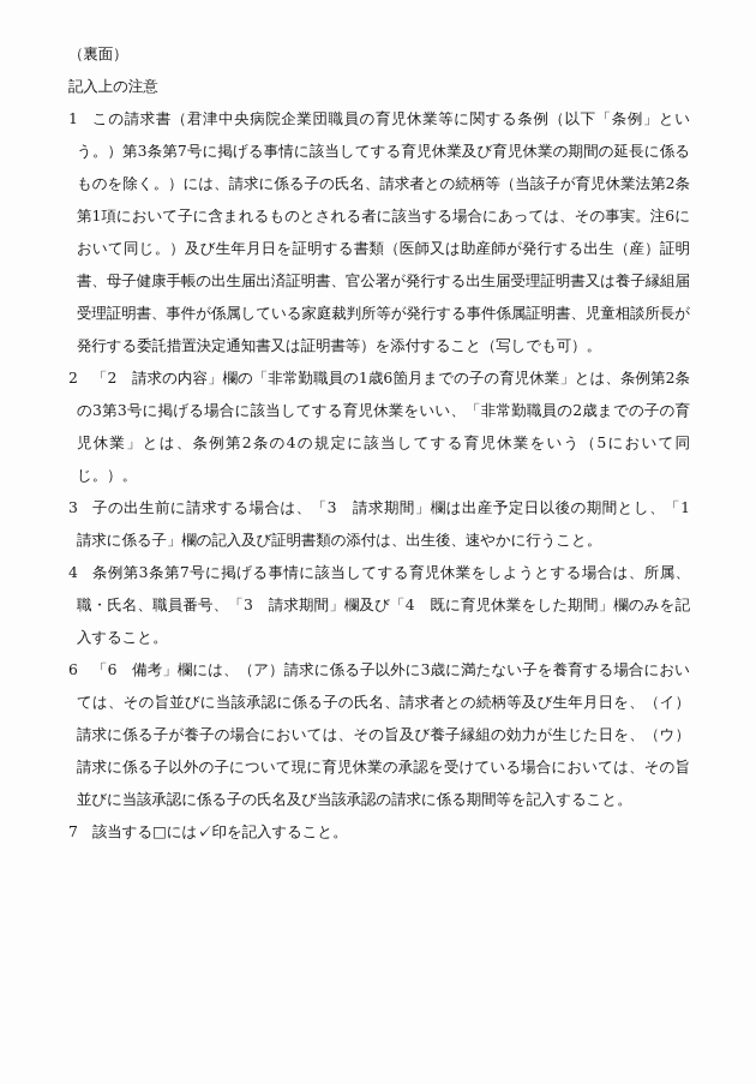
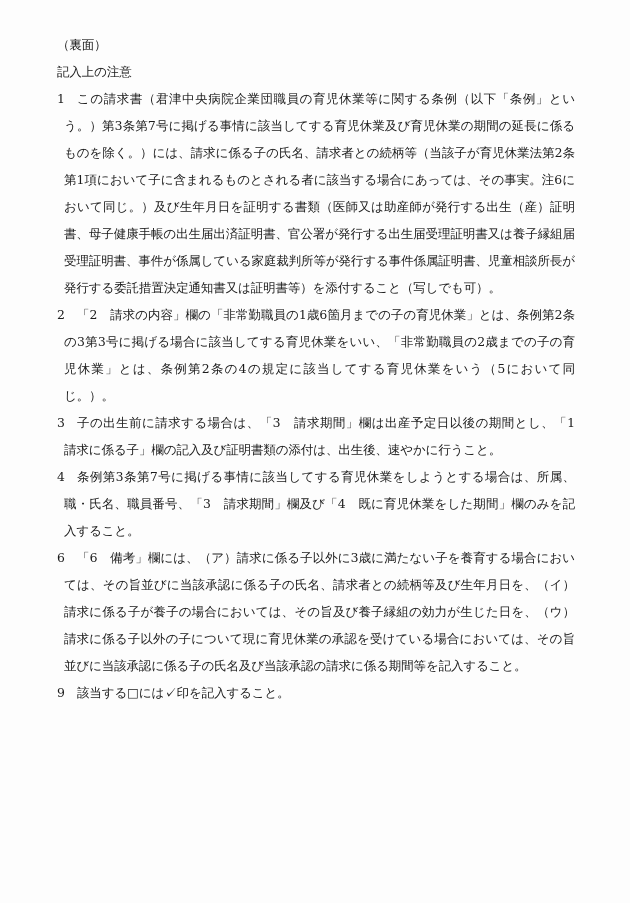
  （裏面）
  記入上の注意
  1
  この請求書（君津中央病院企業団職員の育児休業等に関する条例（以下「条例」という。）第3条第7号に掲げる事情に該当してする育児休業及び育児休業の期間の延長に係るものを除く。）には、請求に係る子の氏名、請求者との続柄等（当該子が育児休業法第2条第1項において子に含まれるものとされる者に該当する場合にあっては、その事実。注6において同じ。）及び生年月日を証明する書類（医師又は助産師が発行する出生（産）証明書、母子健康手帳の出生届出済証明書、官公署が発行する出生届受理証明書又は養子縁組届受理証明書、事件が係属している家庭裁判所等が発行する事件係属証明書、児童相談所長が発行する委託措置決定通知書又は証明書等）を添付すること（写しでも可）。
  2
  「2 請求の内容」欄の「非常勤職員の1歳6箇月までの子の育児休業」とは、条例第2条の3第3号に掲げる場合に該当してする育児休業をいい、「非常勤職員の2歳までの子の育児休業」とは、条例第2条の4の規定に該当してする育児休業をいう（5において同じ。）。
  3
  子の出生前に請求する場合は、「3 請求期間」欄は出産予定日以後の期間とし、「1 請求に係る子」欄の記入及び証明書類の添付は、出生後、速やかに行うこと。
  4
  条例第3条第7号に掲げる事情に該当してする育児休業をしようとする場合は、所属、職・氏名、職員番号、「3 請求期間」欄及び「4 既に育児休業をした期間」欄のみを記入すること。
  6
  「6 備考」欄には、（ア）請求に係る子以外に3歳に満たない子を養育する場合においては、その旨並びに当該承認に係る子の氏名、請求者との続柄等及び生年月日を、（イ）請求に係る子が養子の場合においては、その旨及び養子縁組の効力が生じた日を、（ウ）請求に係る子以外の子について現に育児休業の承認を受けている場合においては、その旨並びに当該承認に係る子の氏名及び当該承認の請求に係る期間等を記入すること。
- 7
+ 9
  該当する□には✓印を記入すること。
